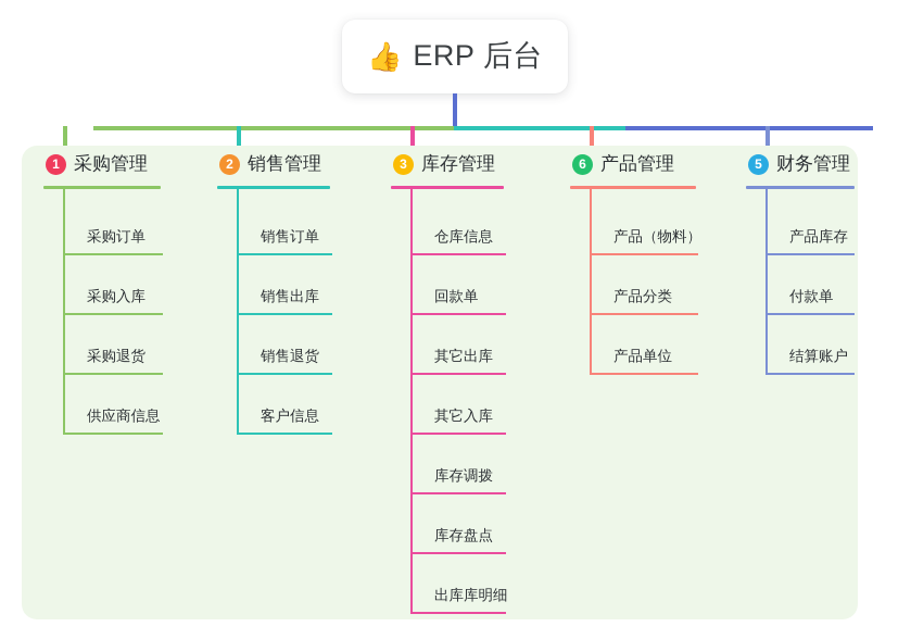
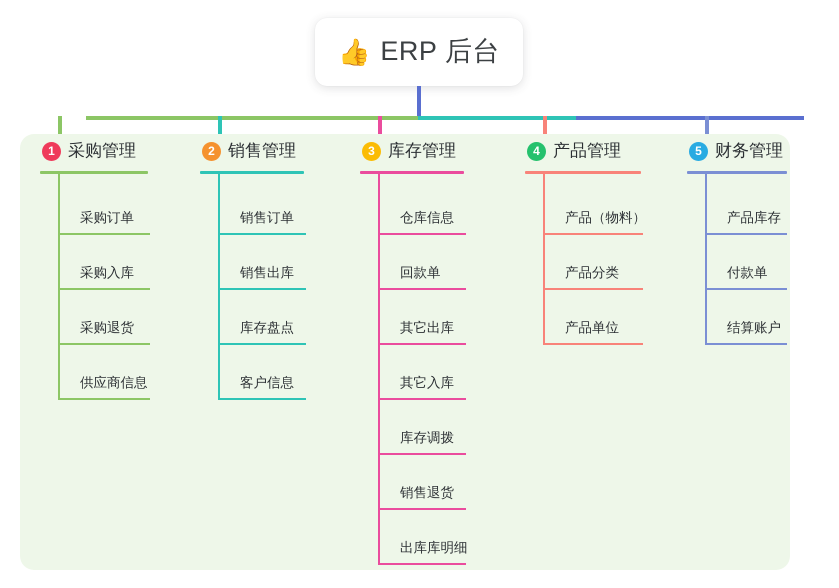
  👍
  ERP 后台
  1
  采购管理
  采购订单
  采购入库
  采购退货
  供应商信息
  2
  销售管理
  销售订单
  销售出库
- 销售退货
+ 库存盘点
  客户信息
  3
  库存管理
  仓库信息
  回款单
  其它出库
  其它入库
  库存调拨
- 库存盘点
+ 销售退货
  出库库明细
- 6
+ 4
  产品管理
  产品（物料）
  产品分类
  产品单位
  5
  财务管理
  产品库存
  付款单
  结算账户
